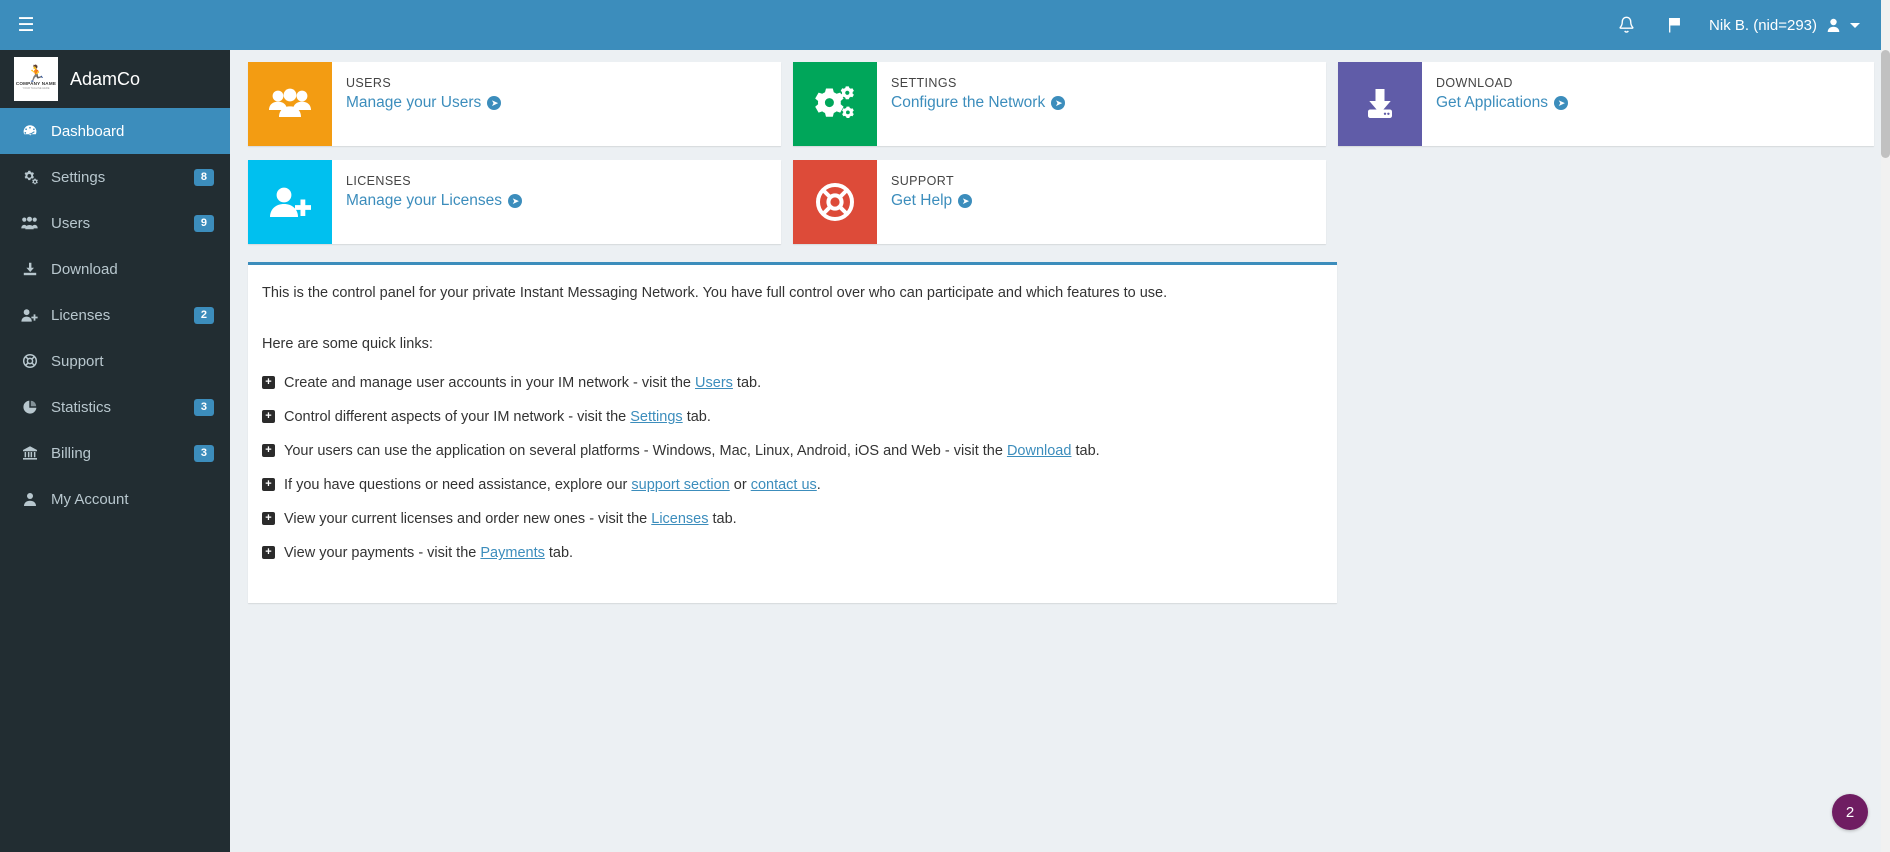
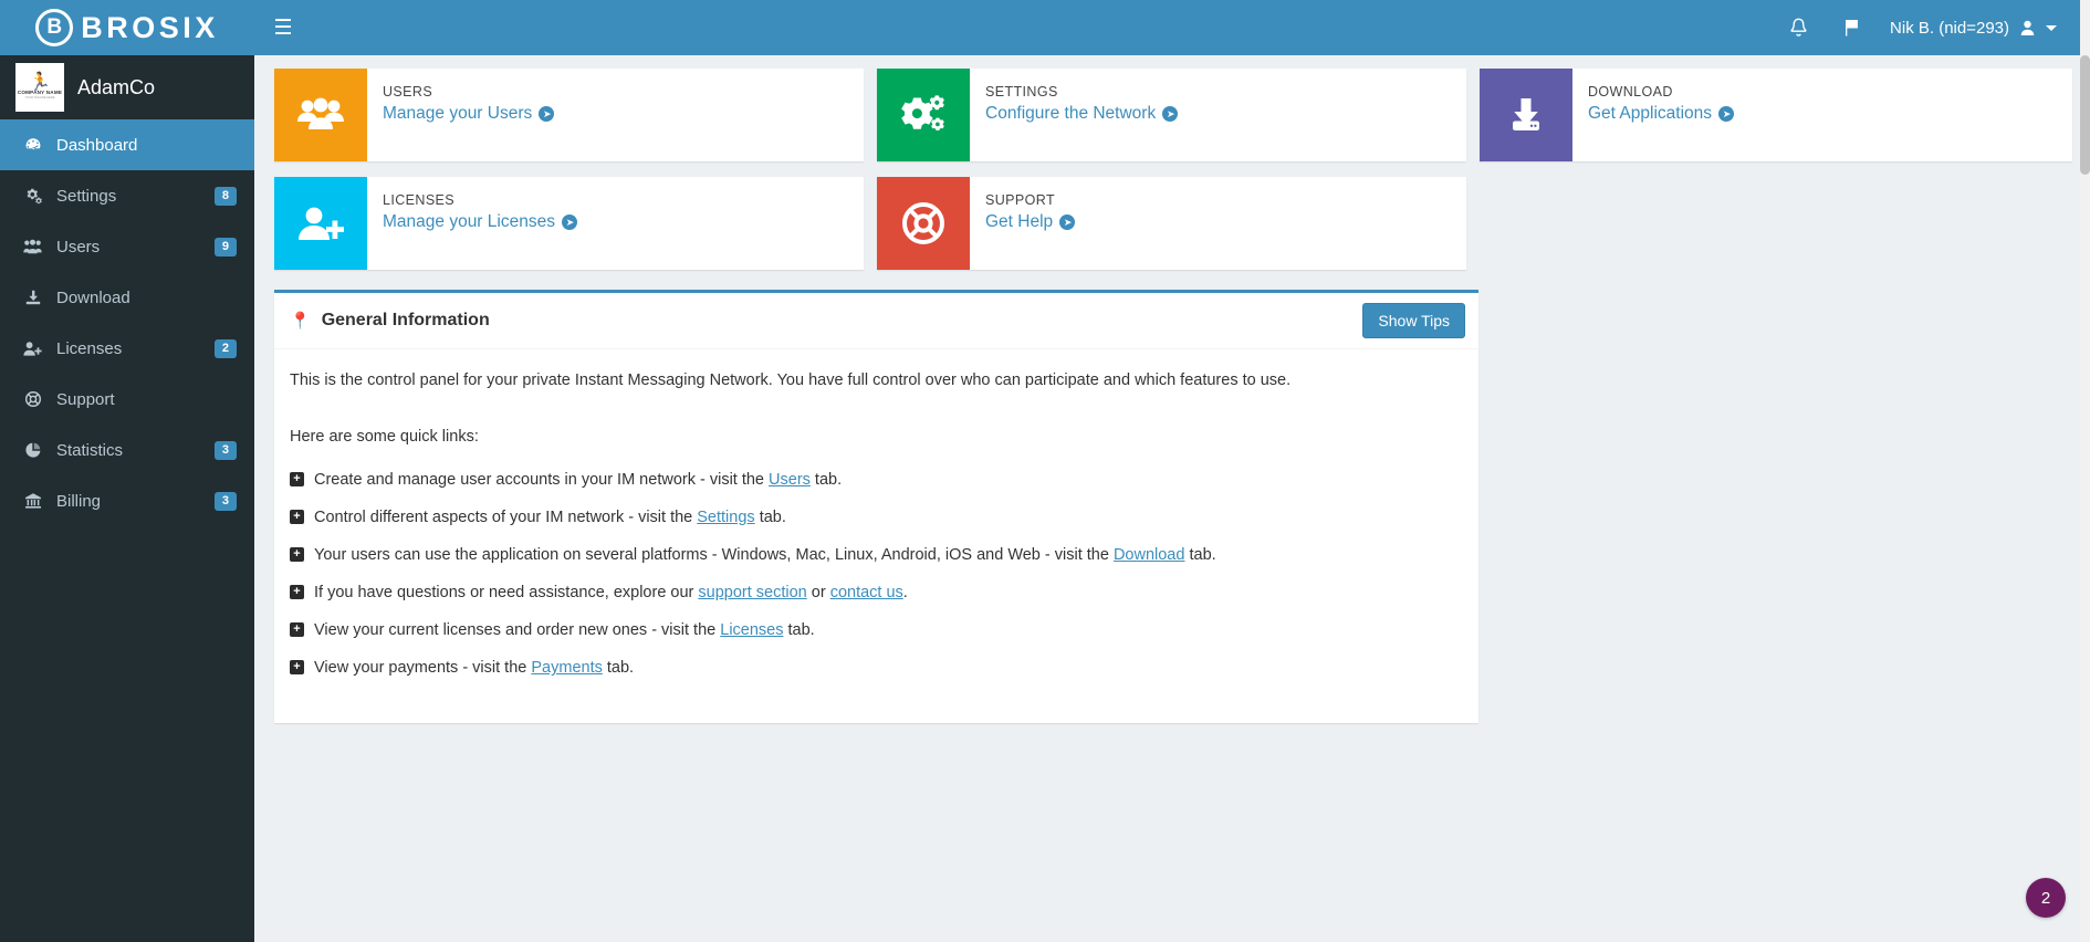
+ B
+ BROSIX
  ☰
  Nik B. (nid=293)
  🏃
  AdamCo
  Dashboard
  Settings
  8
  Users
  9
  Download
  Licenses
  2
  Support
  Statistics
  3
  Billing
  3
- My Account
  USERS
  Manage your Users
  ➤
  LICENSES
  Manage your Licenses
  ➤
  SETTINGS
  Configure the Network
  ➤
  SUPPORT
  Get Help
  ➤
  DOWNLOAD
  Get Applications
  ➤
+ 📍
+ General Information
+ Show Tips
  This is the control panel for your private Instant Messaging Network. You have full control over who can participate and which features to use.
  Here are some quick links:
  +
  Create and manage user accounts in your IM network - visit the Users tab.
  +
  Control different aspects of your IM network - visit the Settings tab.
  +
  Your users can use the application on several platforms - Windows, Mac, Linux, Android, iOS and Web - visit the Download tab.
  +
  If you have questions or need assistance, explore our support section or contact us.
  +
  View your current licenses and order new ones - visit the Licenses tab.
  +
  View your payments - visit the Payments tab.
  2
